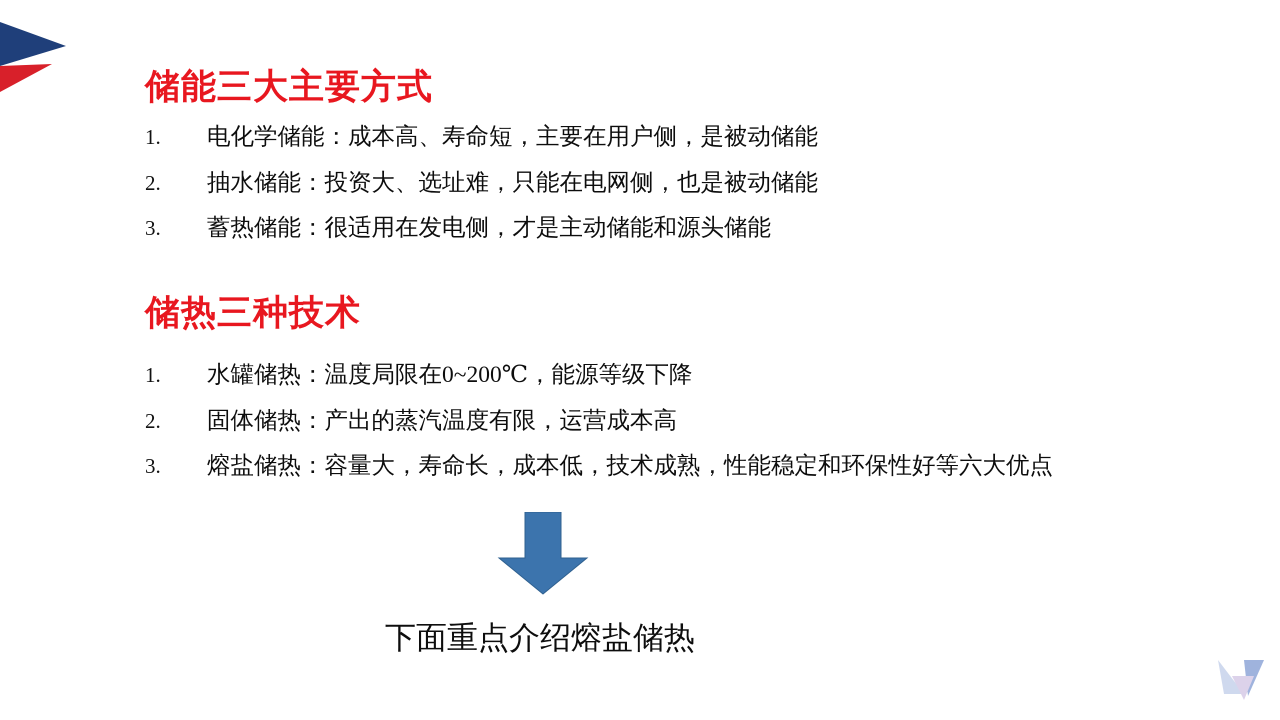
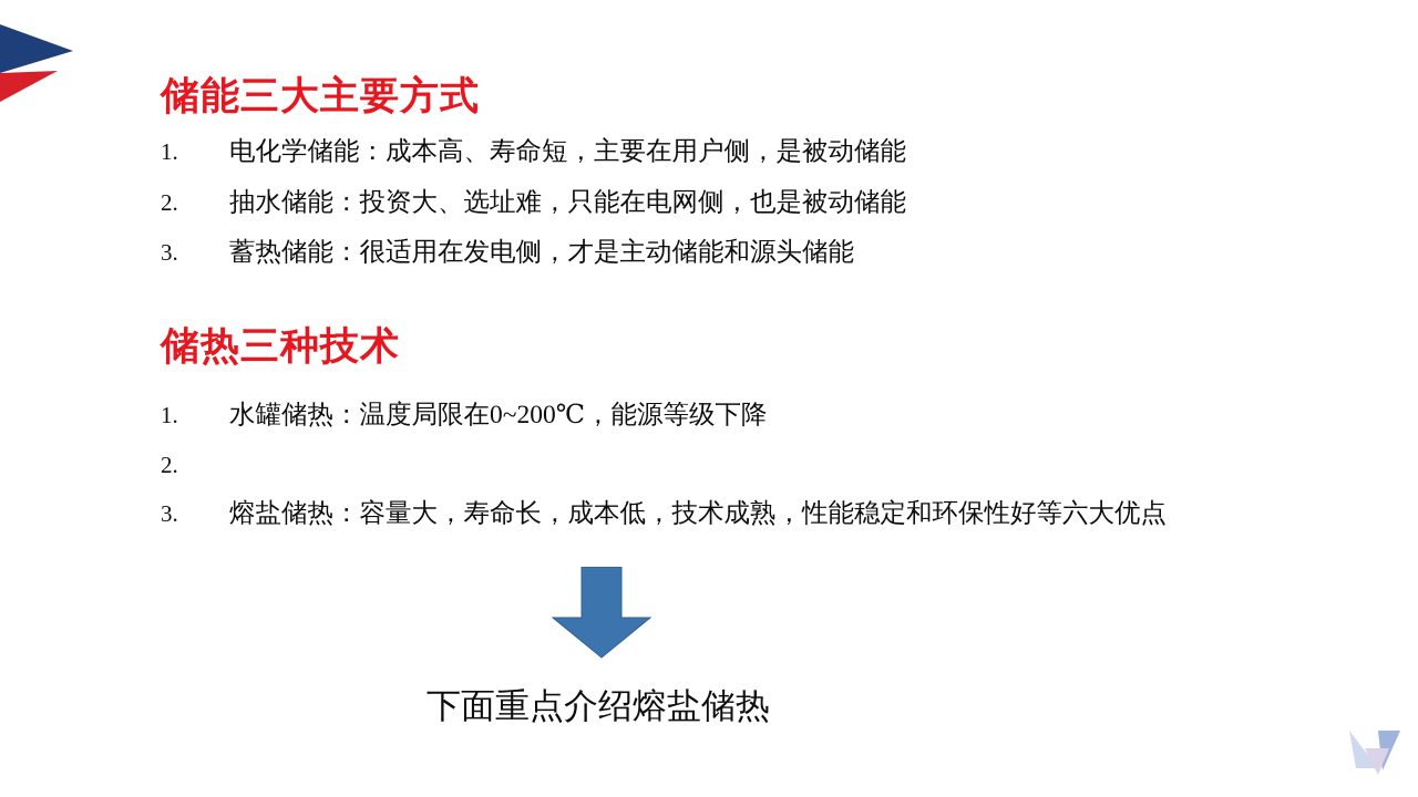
  储能三大主要方式
  1.
  电化学储能：成本高、寿命短，主要在用户侧，是被动储能
  2.
  抽水储能：投资大、选址难，只能在电网侧，也是被动储能
  3.
  蓄热储能：很适用在发电侧，才是主动储能和源头储能
  储热三种技术
  1.
  水罐储热：温度局限在0~200℃，能源等级下降
  2.
- 固体储热：产出的蒸汽温度有限，运营成本高
  3.
  熔盐储热：容量大，寿命长，成本低，技术成熟，性能稳定和环保性好等六大优点
  下面重点介绍熔盐储热
